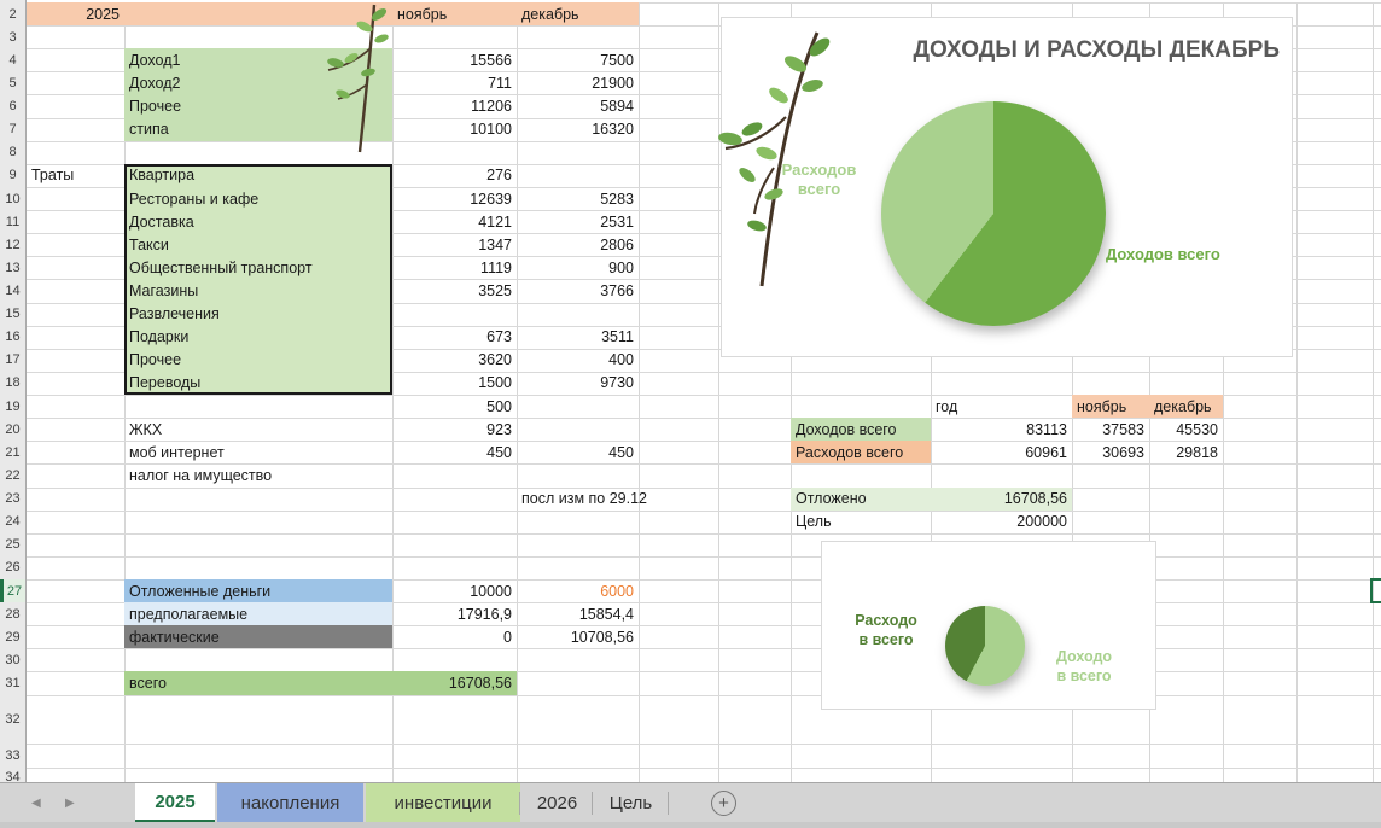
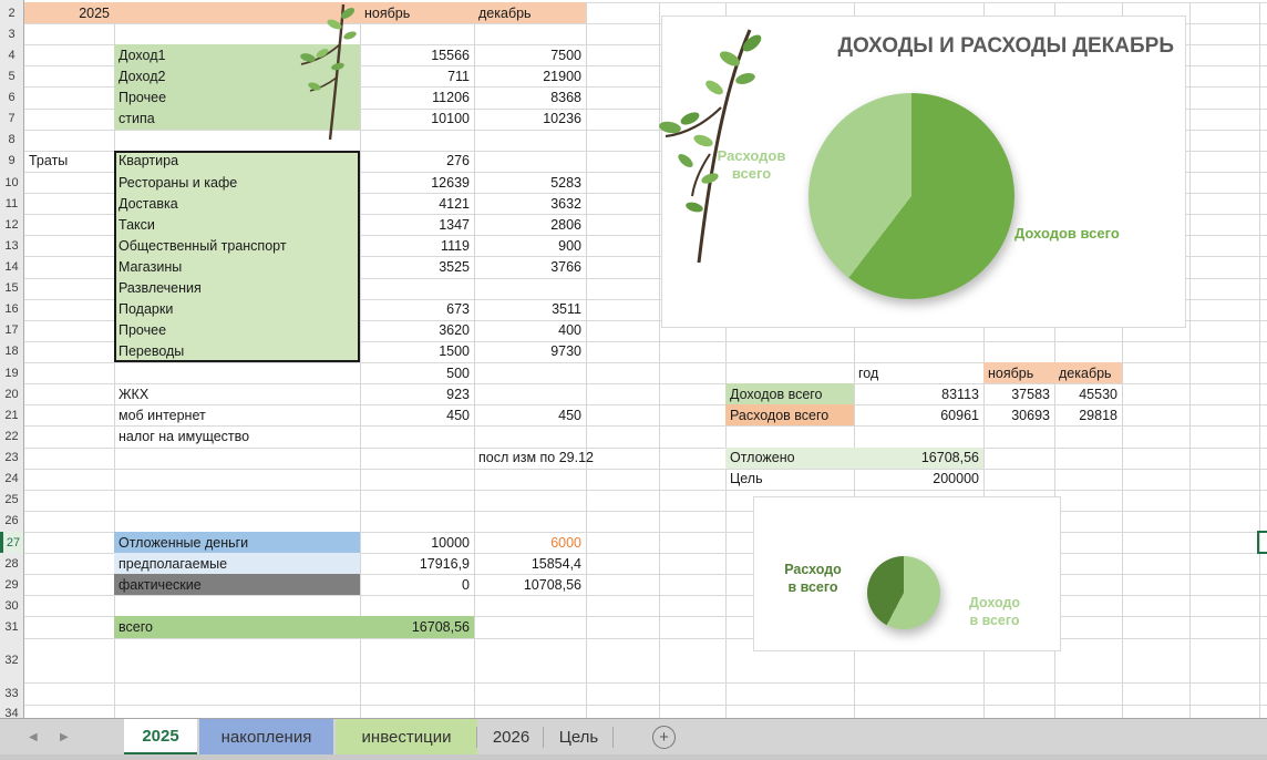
  2
  3
  4
  5
  6
  7
  8
  9
  10
  11
  12
  13
  14
  15
  16
  17
  18
  19
  20
  21
  22
  23
  24
  25
  26
  27
  28
  29
  30
  31
  32
  33
  34
  2025
  ноябрь
  декабрь
  Траты
  Доход1
  15566
  7500
  Доход2
  711
  21900
  Прочее
  11206
- 5894
+ 8368
  стипа
  10100
- 16320
+ 10236
  Квартира
  276
  Рестораны и кафе
  12639
  5283
  Доставка
  4121
- 2531
+ 3632
  Такси
  1347
  2806
  Общественный транспорт
  1119
  900
  Магазины
  3525
  3766
  Развлечения
  Подарки
  673
  3511
  Прочее
  3620
  400
  Переводы
  1500
  9730
  500
  ЖКХ
  923
  моб интернет
  450
  450
  налог на имущество
  посл изм по 29.12
  Отложенные деньги
  10000
  6000
  предполагаемые
  17916,9
  15854,4
  фактические
  0
  10708,56
  всего
  16708,56
  год
  ноябрь
  декабрь
  Доходов всего
  83113
  37583
  45530
  Расходов всего
  60961
  30693
  29818
  Отложено
  16708,56
  Цель
  200000
  ДОХОДЫ И РАСХОДЫ ДЕКАБРЬ
  Расходов
  всего
  Доходов всего
  Расходо
  в всего
  Доходо
  в всего
  ◀
  ▶
  2025
  накопления
  инвестиции
  2026
  Цель
  +
